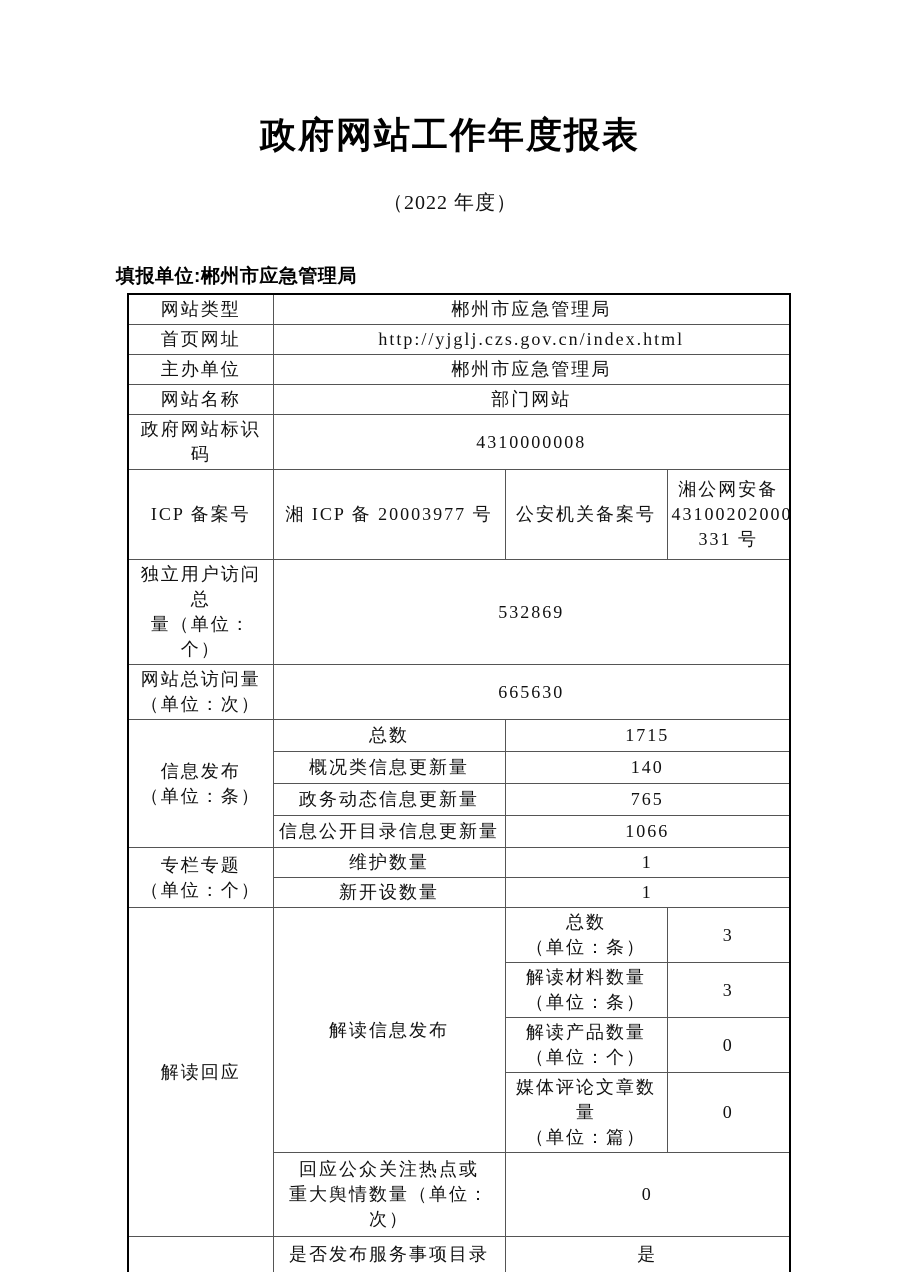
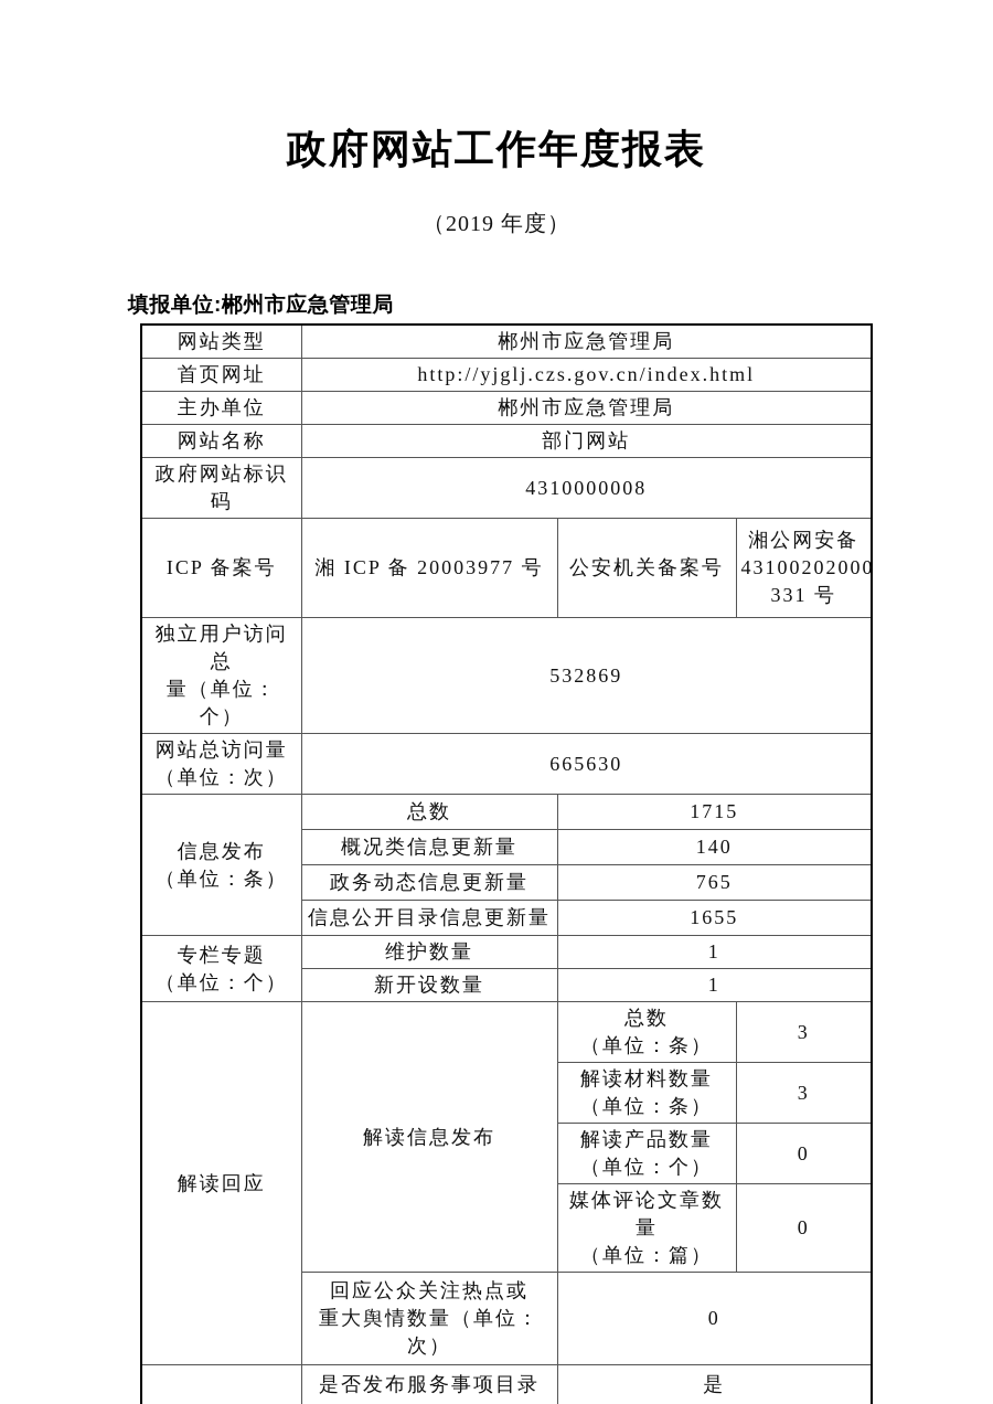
  政府网站工作年度报表
- （2022 年度）
+ （2019 年度）
  填报单位:郴州市应急管理局
  网站类型	郴州市应急管理局
  首页网址	http://yjglj.czs.gov.cn/index.html
  主办单位	郴州市应急管理局
  网站名称	部门网站
  政府网站标识码	4310000008
  ICP 备案号	湘 ICP 备 20003977 号	公安机关备案号	湘公网安备 43100202000 331 号
  独立用户访问总 量（单位：个）	532869
  网站总访问量 （单位：次）	665630
  信息发布 （单位：条）	总数	1715
  概况类信息更新量	140
  政务动态信息更新量	765
- 信息公开目录信息更新量	1066
+ 信息公开目录信息更新量	1655
  专栏专题 （单位：个）	维护数量	1
  新开设数量	1
  解读回应	解读信息发布	总数 （单位：条）	3
  解读材料数量 （单位：条）	3
  解读产品数量 （单位：个）	0
  媒体评论文章数量 （单位：篇）	0
  回应公众关注热点或 重大舆情数量（单位： 次）	0
  	是否发布服务事项目录	是
